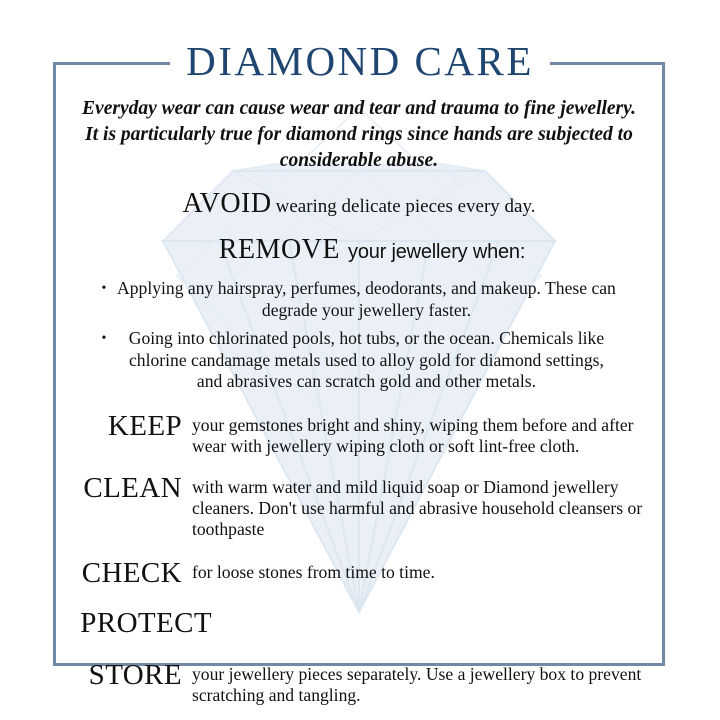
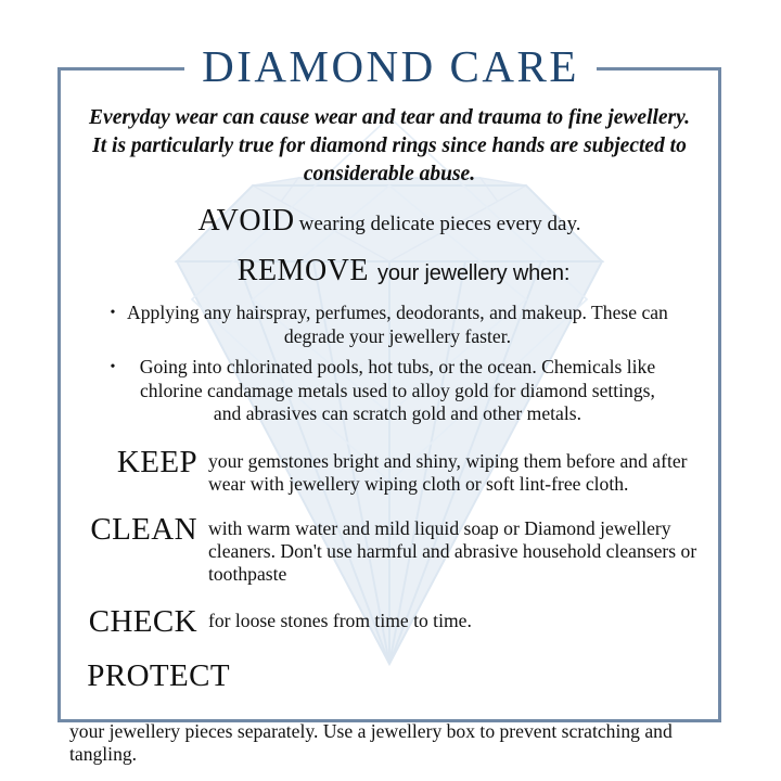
  DIAMOND CARE
  Everyday wear can cause wear and tear and trauma to fine jewellery. It is particularly true for diamond rings since hands are subjected to considerable abuse.
  AVOID wearing delicate pieces every day.
  REMOVE your jewellery when:
  •
  Applying any hairspray, perfumes, deodorants, and makeup. These can degrade your jewellery faster.
  •
  Going into chlorinated pools, hot tubs, or the ocean. Chemicals like chlorine candamage metals used to alloy gold for diamond settings, and abrasives can scratch gold and other metals.
  KEEP
  your gemstones bright and shiny, wiping them before and after wear with jewellery wiping cloth or soft lint-free cloth.
  CLEAN
  with warm water and mild liquid soap or Diamond jewellery cleaners. Don't use harmful and abrasive household cleansers or toothpaste
  CHECK
  for loose stones from time to time.
  PROTECT
- STORE
  your jewellery pieces separately. Use a jewellery box to prevent scratching and tangling.
